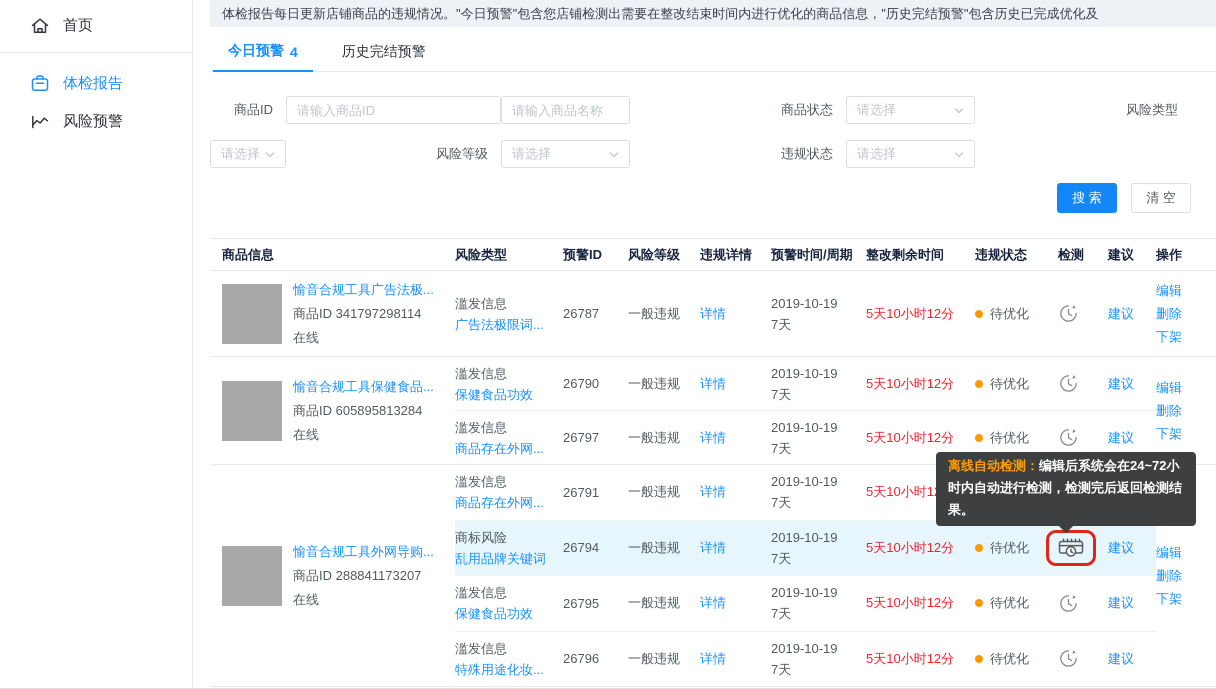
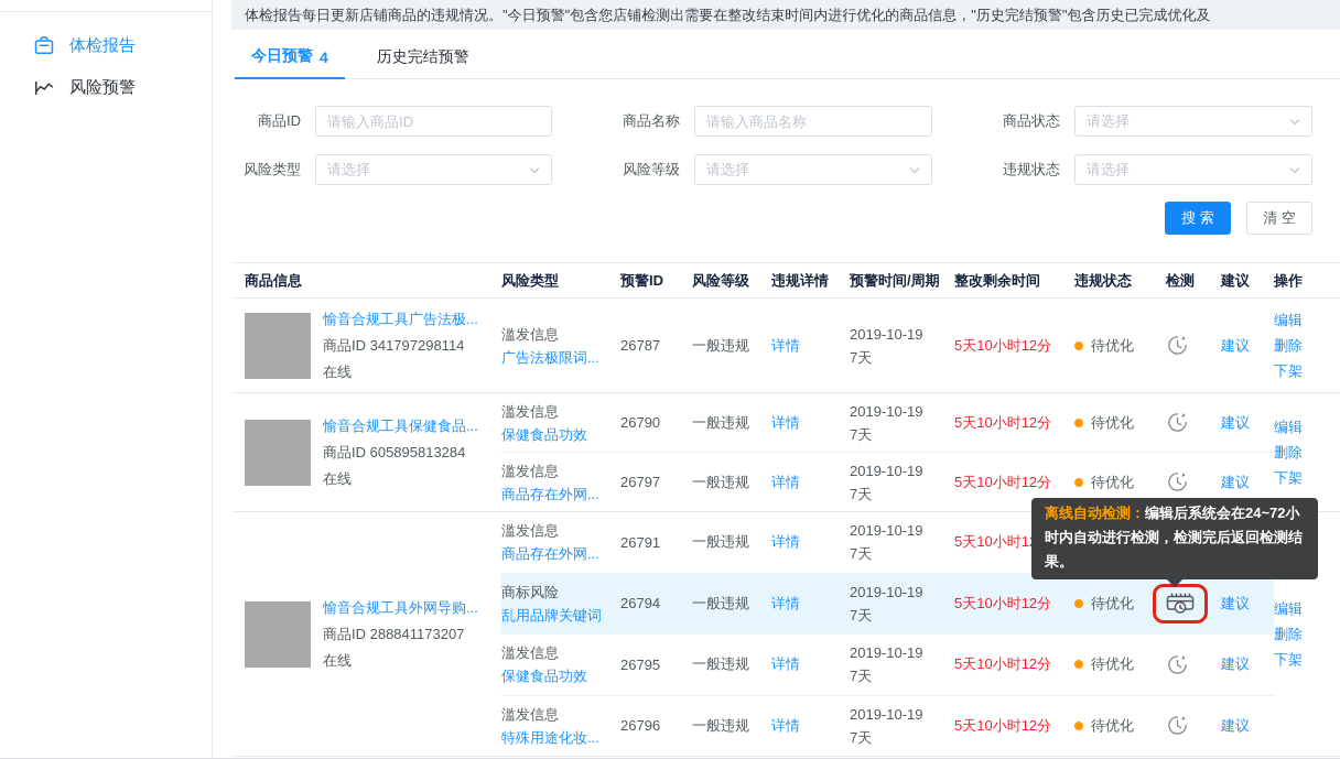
- 首页
  体检报告
  风险预警
  体检报告每日更新店铺商品的违规情况。"今日预警"包含您店铺检测出需要在整改结束时间内进行优化的商品信息，"历史完结预警"包含历史已完成优化及
  今日预警
  4
  历史完结预警
  商品ID
  请输入商品ID
+ 商品名称
  请输入商品名称
  商品状态
  请选择
  风险类型
  请选择
  风险等级
  请选择
  违规状态
  请选择
  搜 索
  清 空
  商品信息
  风险类型
  预警ID
  风险等级
  违规详情
  预警时间/周期
  整改剩余时间
  违规状态
  检测
  建议
  操作
  愉音合规工具广告法极...
  商品ID 341797298114
  在线
  滥发信息
  广告法极限词...
  26787
  一般违规
  详情
  2019-10-19
  7天
  5天10小时12分
  待优化
  建议
  编辑
  删除
  下架
  愉音合规工具保健食品...
  商品ID 605895813284
  在线
  滥发信息
  保健食品功效
  26790
  一般违规
  详情
  2019-10-19
  7天
  5天10小时12分
  待优化
  建议
  滥发信息
  商品存在外网...
  26797
  一般违规
  详情
  2019-10-19
  7天
  5天10小时12分
  待优化
  建议
  编辑
  删除
  下架
  愉音合规工具外网导购...
  商品ID 288841173207
  在线
  滥发信息
  商品存在外网...
  26791
  一般违规
  详情
  2019-10-19
  7天
  5天10小时1
  商标风险
  乱用品牌关键词
  26794
  一般违规
  详情
  2019-10-19
  7天
  5天10小时12分
  待优化
  建议
  滥发信息
  保健食品功效
  26795
  一般违规
  详情
  2019-10-19
  7天
  5天10小时12分
  待优化
  建议
  滥发信息
  特殊用途化妆...
  26796
  一般违规
  详情
  2019-10-19
  7天
  5天10小时12分
  待优化
  建议
  编辑
  删除
  下架
  离线自动检测：编辑后系统会在24~72小时内自动进行检测，检测完后返回检测结果。
